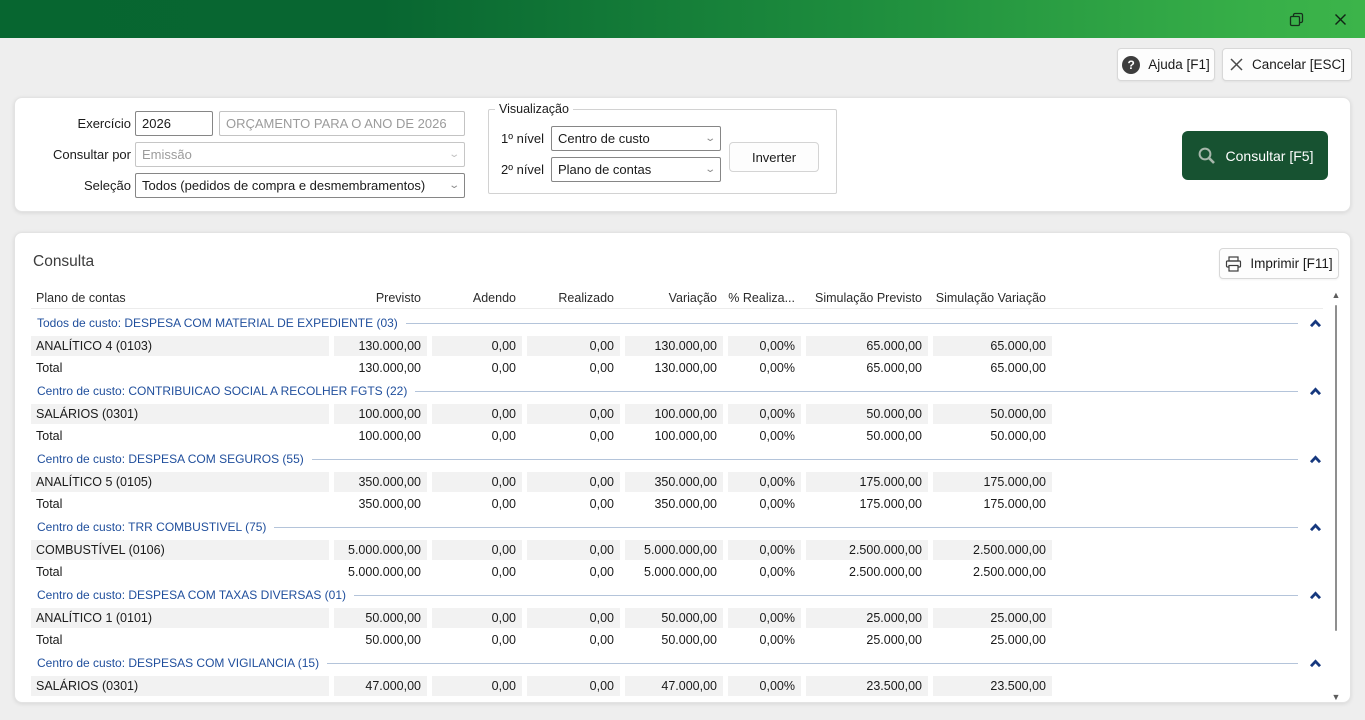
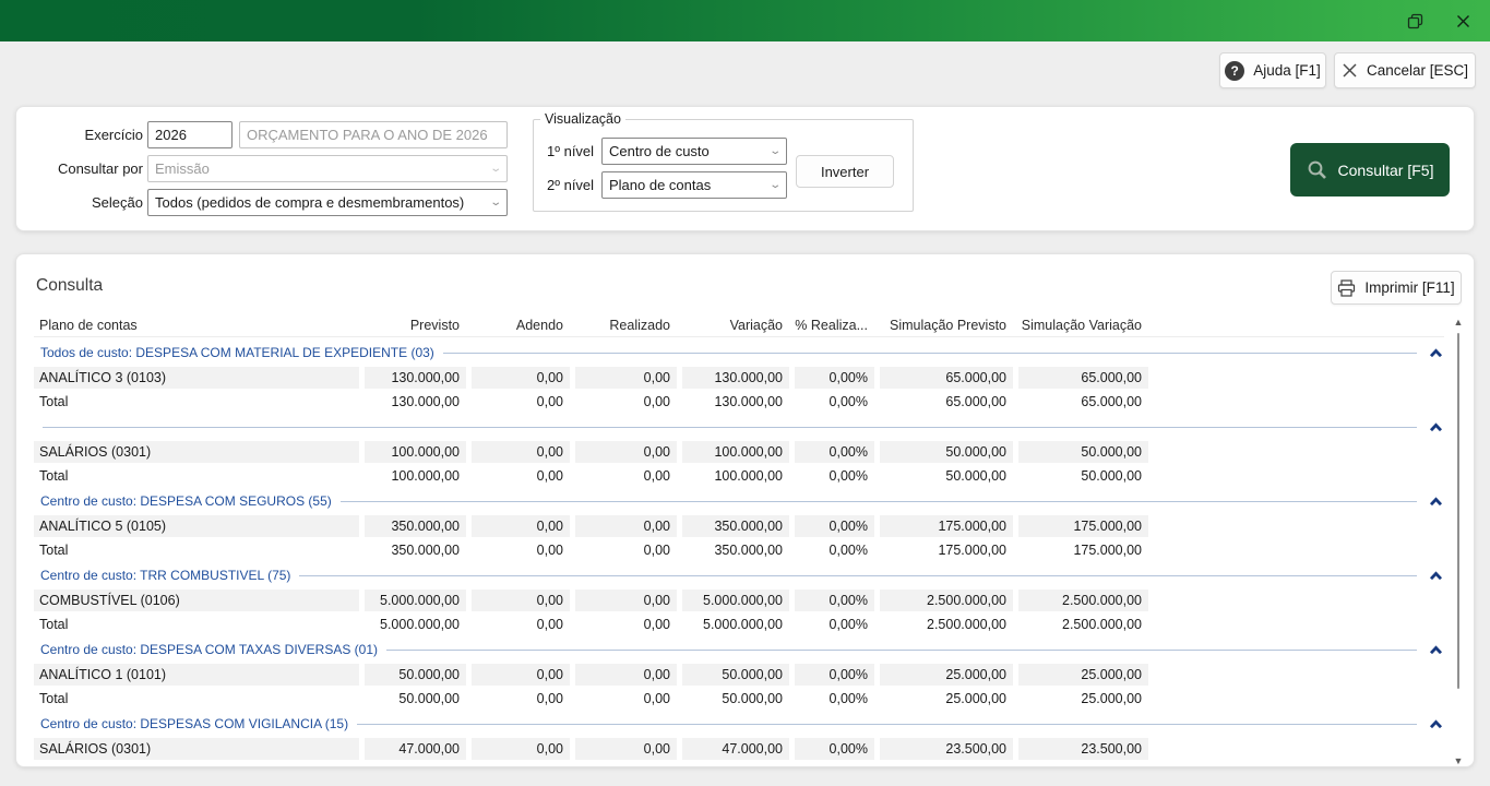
  ?
  Ajuda [F1]
  Cancelar [ESC]
  Exercício
  2026
  ORÇAMENTO PARA O ANO DE 2026
  Consultar por
  Emissão
  ⌄
  Seleção
  Todos (pedidos de compra e desmembramentos)
  ⌄
  Visualização
  1º nível
  Centro de custo
  ⌄
  2º nível
  Plano de contas
  ⌄
  Inverter
  Consultar [F5]
  Consulta
  Imprimir [F11]
  Plano de contas
  Previsto
  Adendo
  Realizado
  Variação
  % Realiza...
  Simulação Previsto
  Simulação Variação
  Todos de custo: DESPESA COM MATERIAL DE EXPEDIENTE (03)
- ANALÍTICO 4 (0103)
+ ANALÍTICO 3 (0103)
  130.000,00
  0,00
  0,00
  130.000,00
  0,00%
  65.000,00
  65.000,00
  Total
  130.000,00
  0,00
  0,00
  130.000,00
  0,00%
  65.000,00
  65.000,00
- Centro de custo: CONTRIBUICAO SOCIAL A RECOLHER FGTS (22)
  SALÁRIOS (0301)
  100.000,00
  0,00
  0,00
  100.000,00
  0,00%
  50.000,00
  50.000,00
  Total
  100.000,00
  0,00
  0,00
  100.000,00
  0,00%
  50.000,00
  50.000,00
  Centro de custo: DESPESA COM SEGUROS (55)
  ANALÍTICO 5 (0105)
  350.000,00
  0,00
  0,00
  350.000,00
  0,00%
  175.000,00
  175.000,00
  Total
  350.000,00
  0,00
  0,00
  350.000,00
  0,00%
  175.000,00
  175.000,00
  Centro de custo: TRR COMBUSTIVEL (75)
  COMBUSTÍVEL (0106)
  5.000.000,00
  0,00
  0,00
  5.000.000,00
  0,00%
  2.500.000,00
  2.500.000,00
  Total
  5.000.000,00
  0,00
  0,00
  5.000.000,00
  0,00%
  2.500.000,00
  2.500.000,00
  Centro de custo: DESPESA COM TAXAS DIVERSAS (01)
  ANALÍTICO 1 (0101)
  50.000,00
  0,00
  0,00
  50.000,00
  0,00%
  25.000,00
  25.000,00
  Total
  50.000,00
  0,00
  0,00
  50.000,00
  0,00%
  25.000,00
  25.000,00
  Centro de custo: DESPESAS COM VIGILANCIA (15)
  SALÁRIOS (0301)
  47.000,00
  0,00
  0,00
  47.000,00
  0,00%
  23.500,00
  23.500,00
  ▲
  ▼
